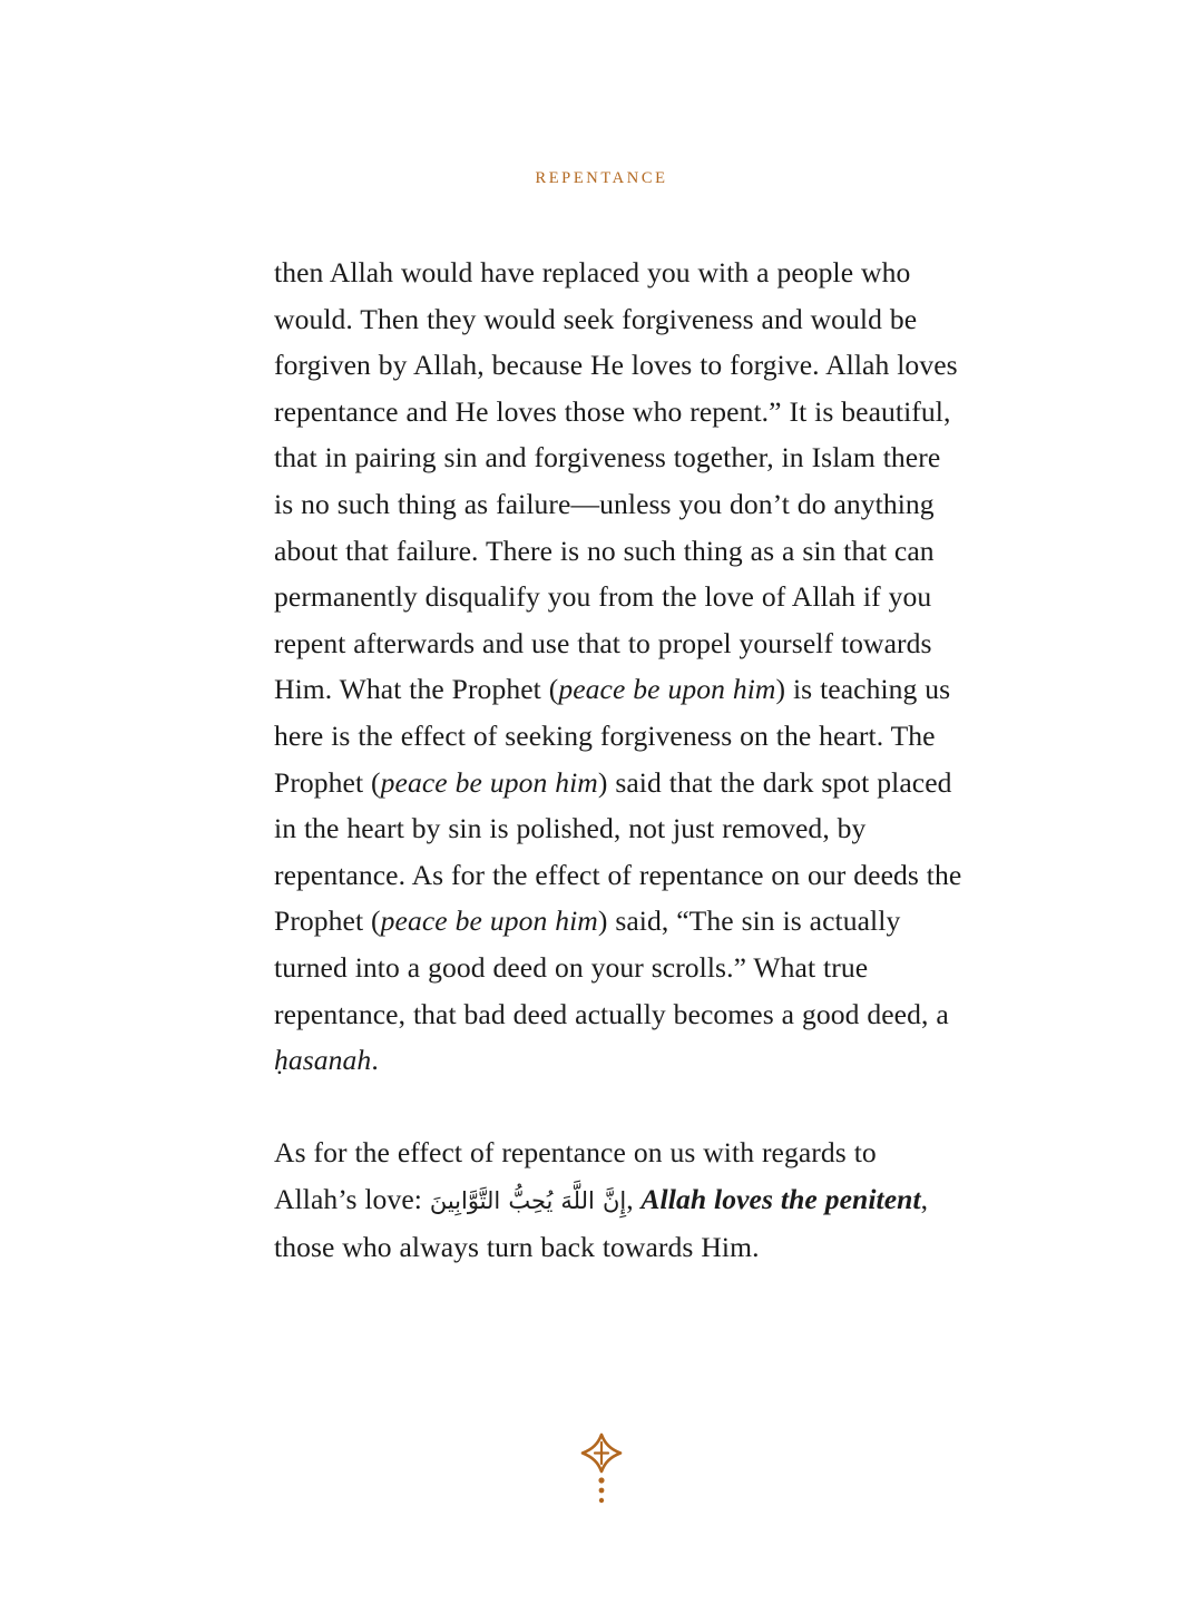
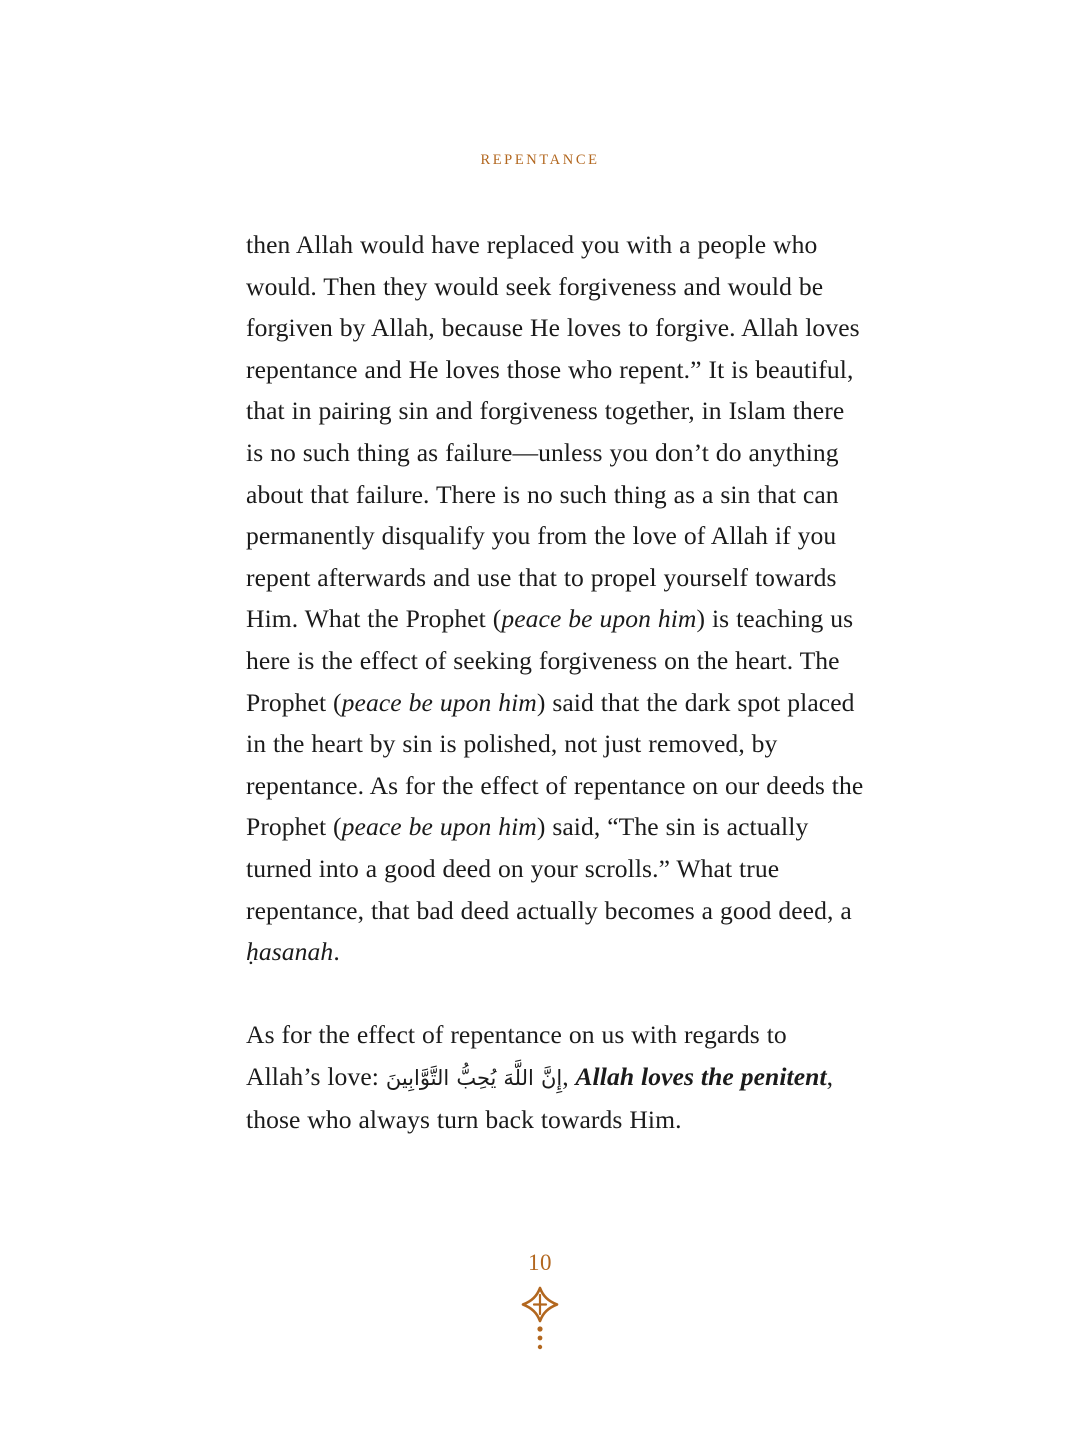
  REPENTANCE
  then Allah would have replaced you with a people who would. Then they would seek forgiveness and would be forgiven by Allah, because He loves to forgive. Allah loves repentance and He loves those who repent.” It is beautiful, that in pairing sin and forgiveness together, in Islam there is no such thing as failure—unless you don’t do anything about that failure. There is no such thing as a sin that can permanently disqualify you from the love of Allah if you repent afterwards and use that to propel yourself towards Him. What the Prophet (peace be upon him) is teaching us here is the effect of seeking forgiveness on the heart. The Prophet (peace be upon him) said that the dark spot placed in the heart by sin is polished, not just removed, by repentance. As for the effect of repentance on our deeds the Prophet (peace be upon him) said, “The sin is actually turned into a good deed on your scrolls.” What true repentance, that bad deed actually becomes a good deed, a ḥasanah.
  As for the effect of repentance on us with regards to Allah’s love: إِنَّ اللَّهَ يُحِبُّ التَّوَّابِينَ , Allah loves the penitent, those who always turn back towards Him.
+ 10
